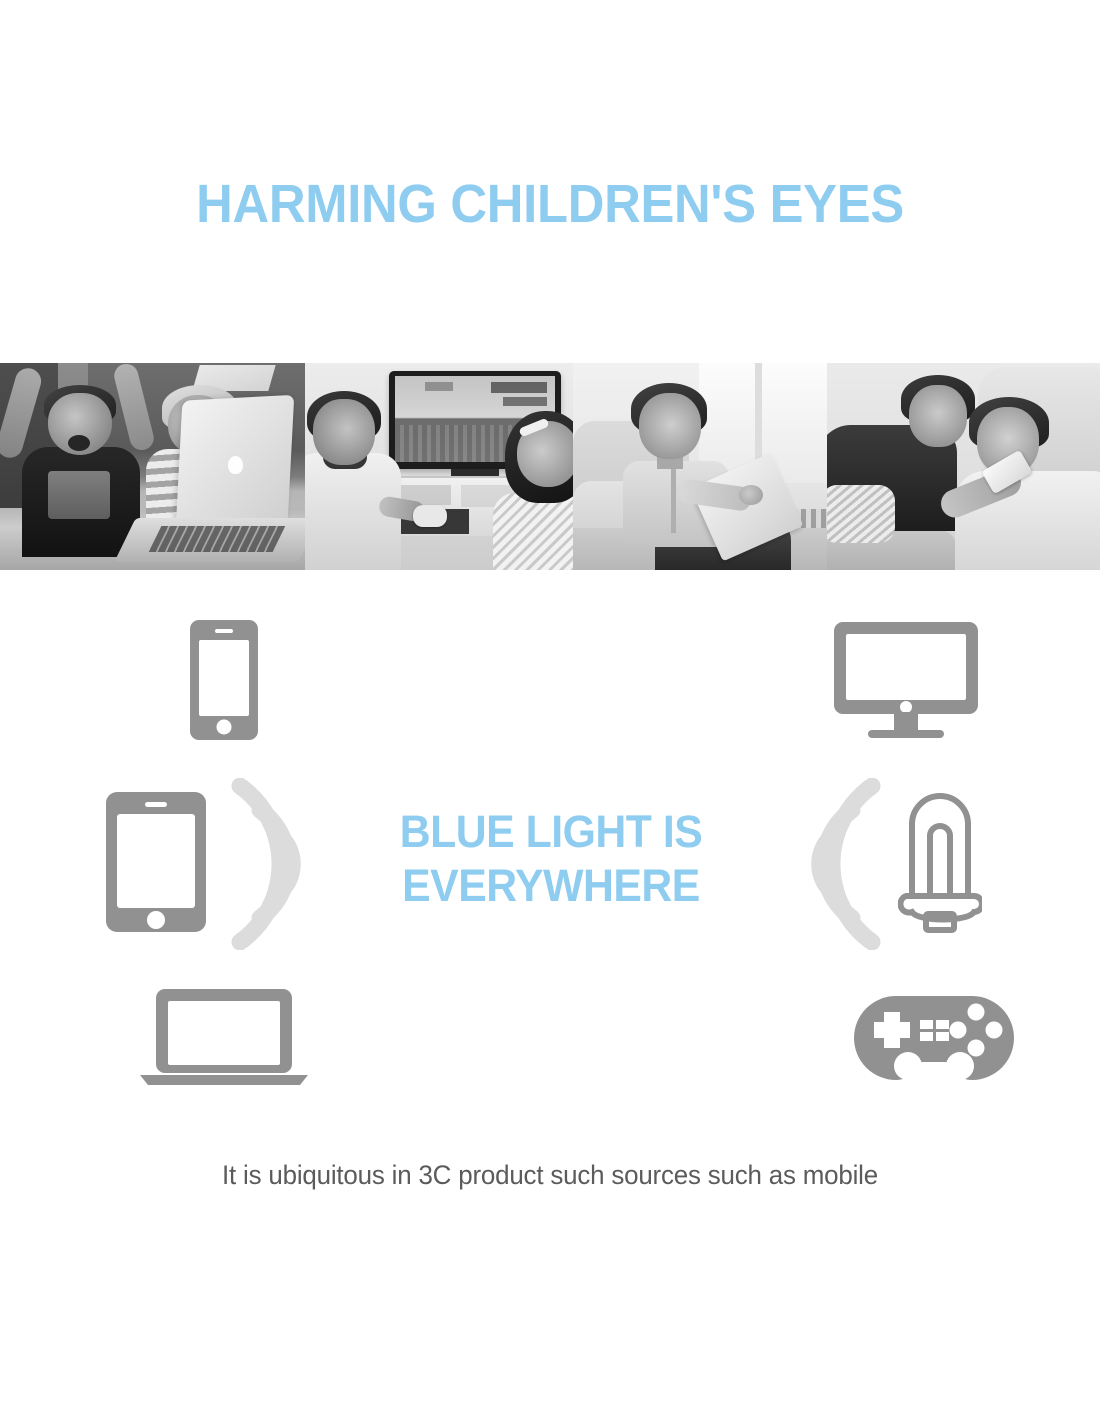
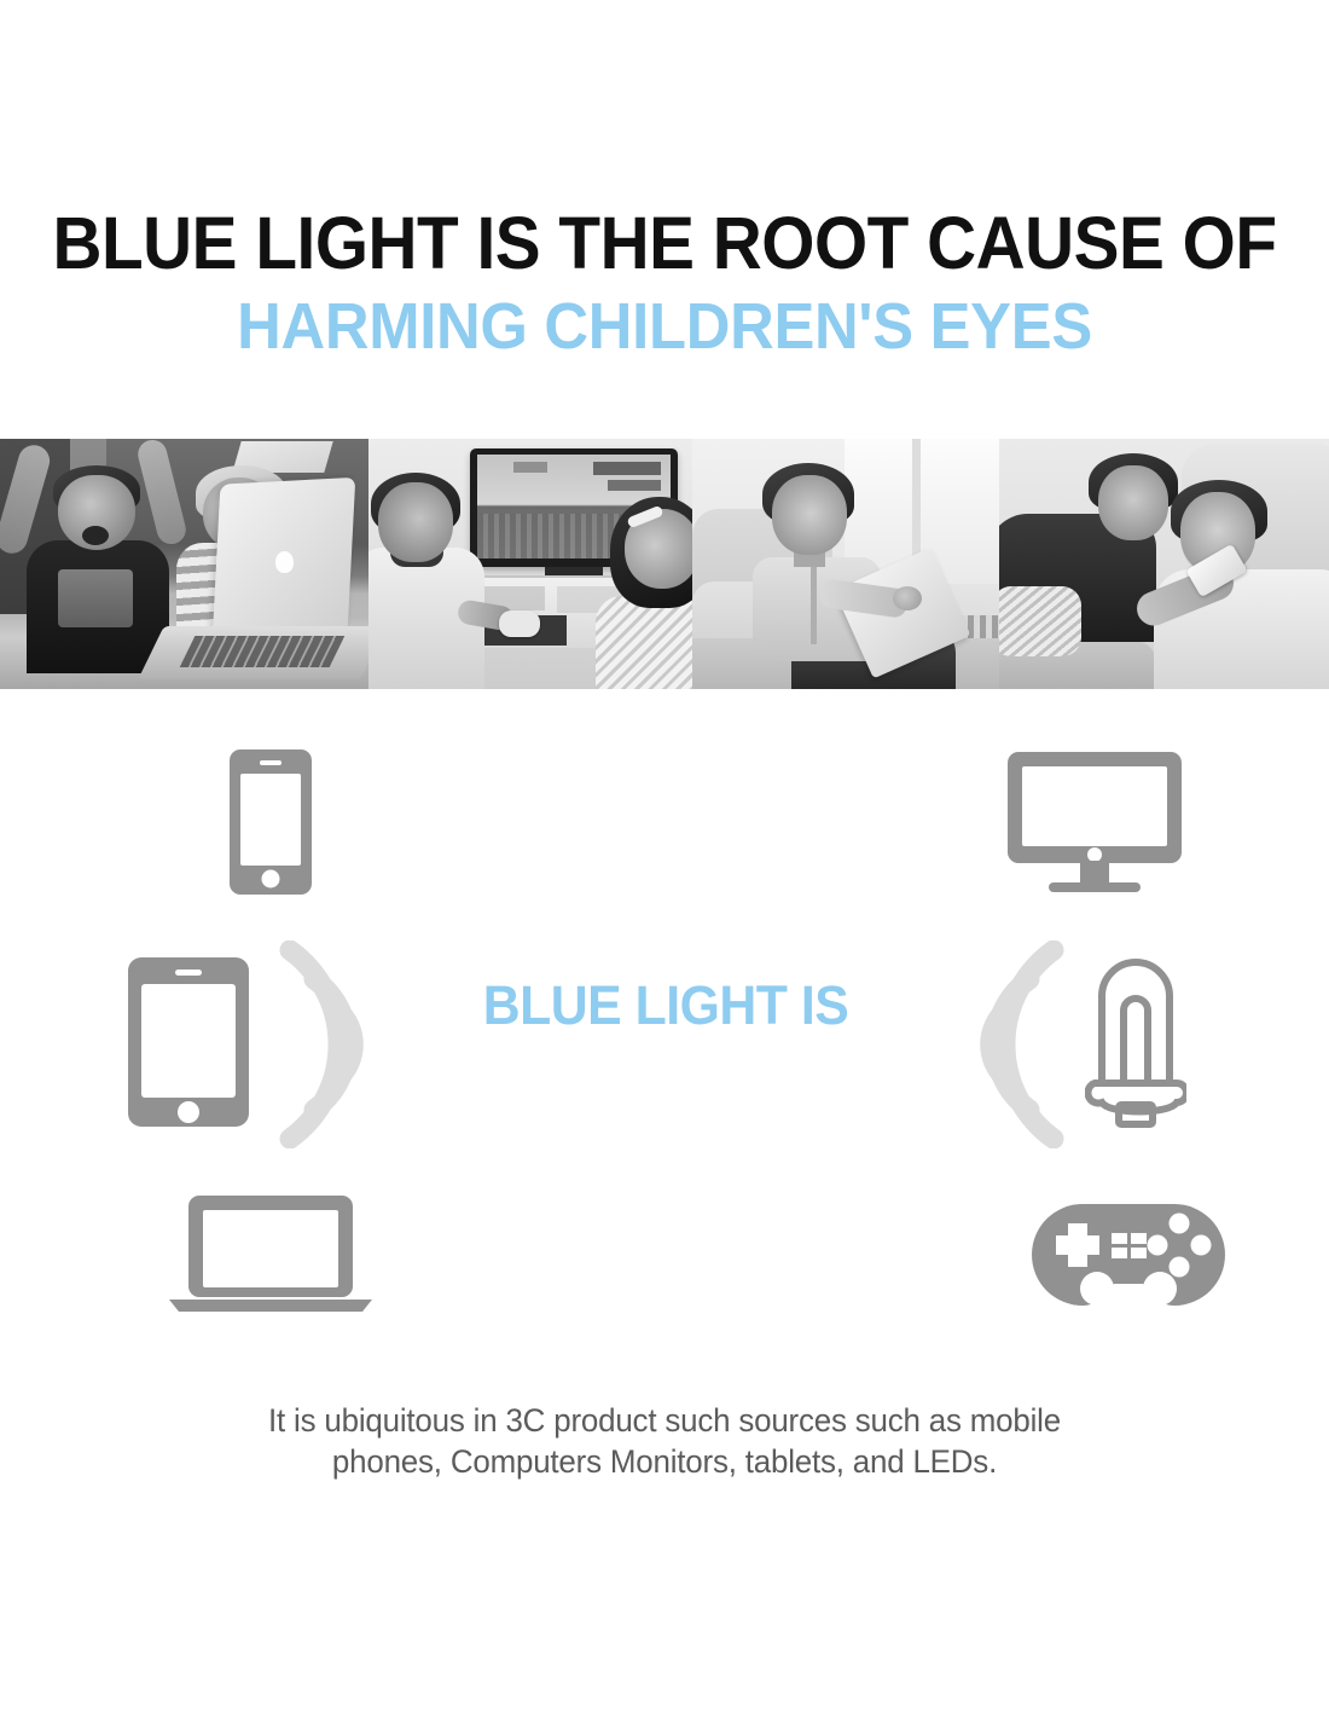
+ BLUE LIGHT IS THE ROOT CAUSE OF
  HARMING CHILDREN'S EYES
  BLUE LIGHT IS
- EVERYWHERE
  It is ubiquitous in 3C product such sources such as mobile
+ phones, Computers Monitors, tablets, and LEDs.
